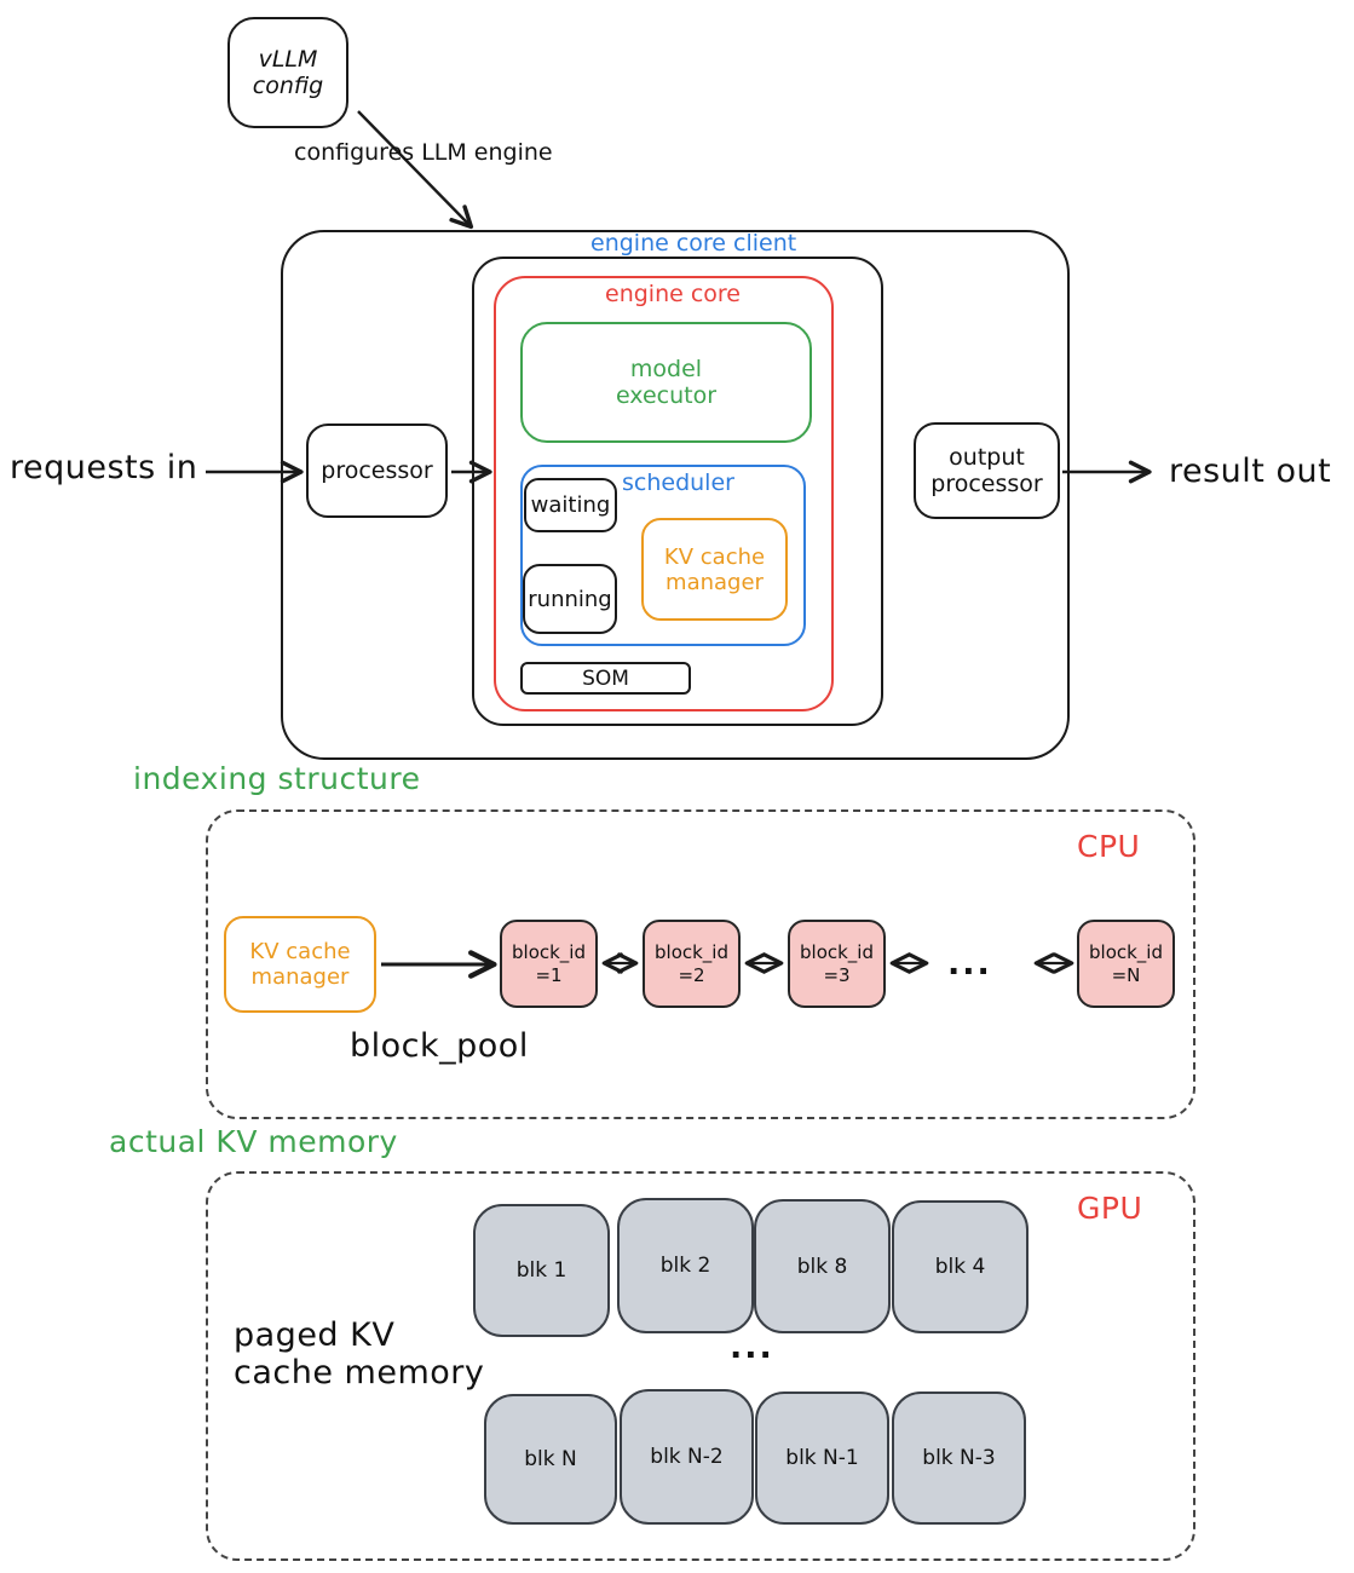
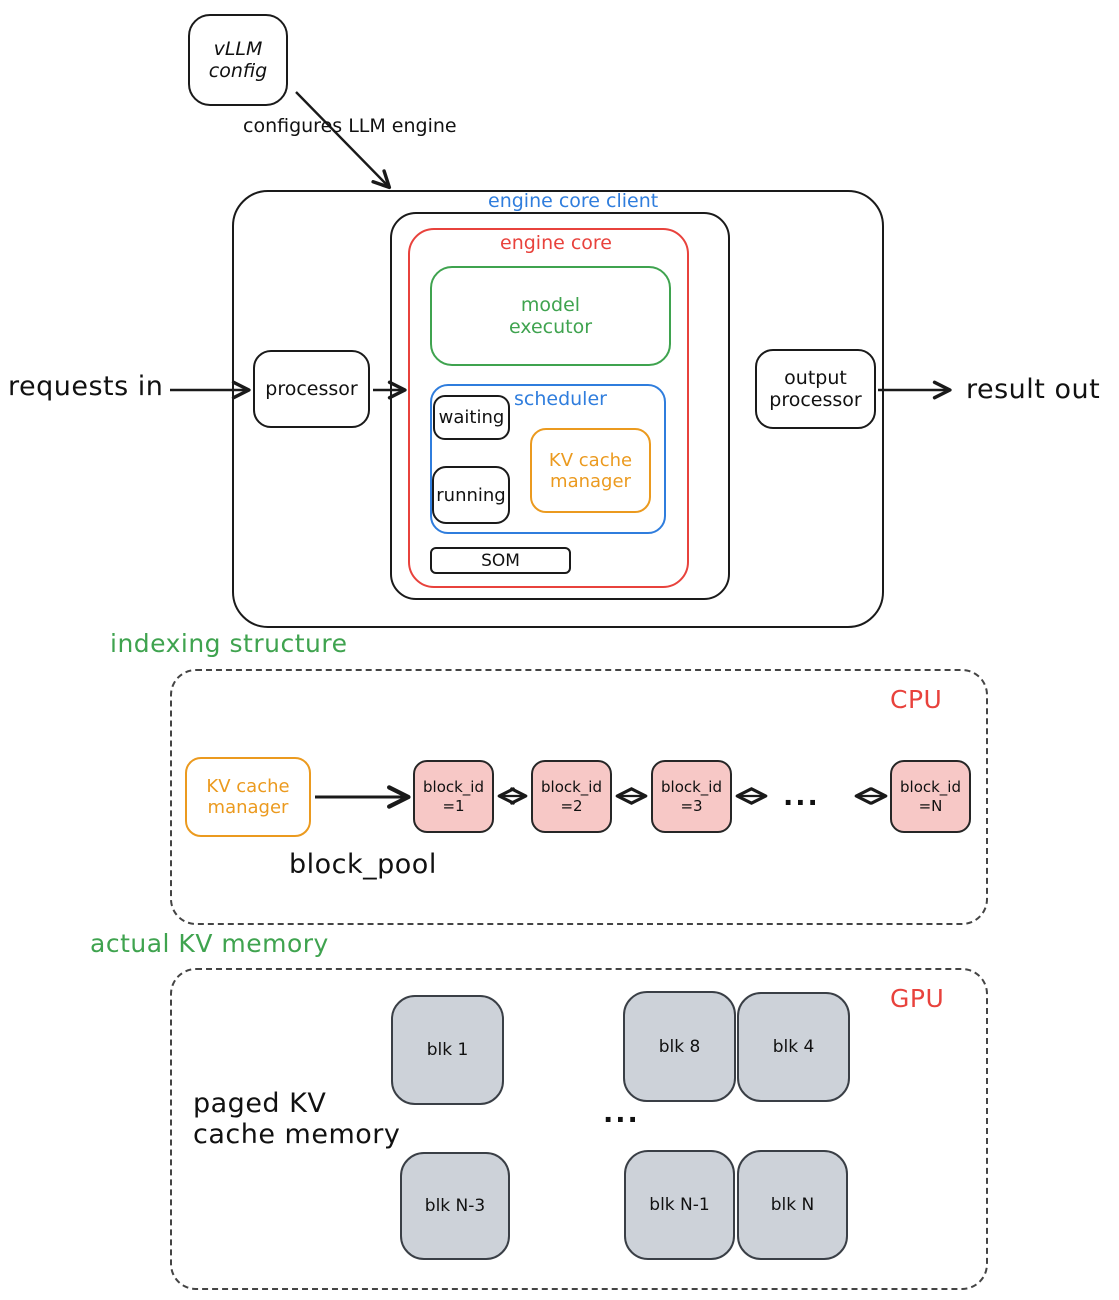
  vLLM
  config
  configures LLM engine
  engine core client
  engine core
  model
  executor
  scheduler
  waiting
  running
  KV cache
  manager
  SOM
  requests in
  processor
  output
  processor
  result out
  indexing structure
  CPU
  KV cache
  manager
  block_pool
  block_id
  =1
  block_id
  =2
  block_id
  =3
  ...
  block_id
  =N
  actual KV memory
  GPU
  paged KV
  cache memory
  blk 1
- blk 2
  blk 8
  blk 4
  ...
- blk N
+ blk N-3
- blk N-2
  blk N-1
- blk N-3
+ blk N
